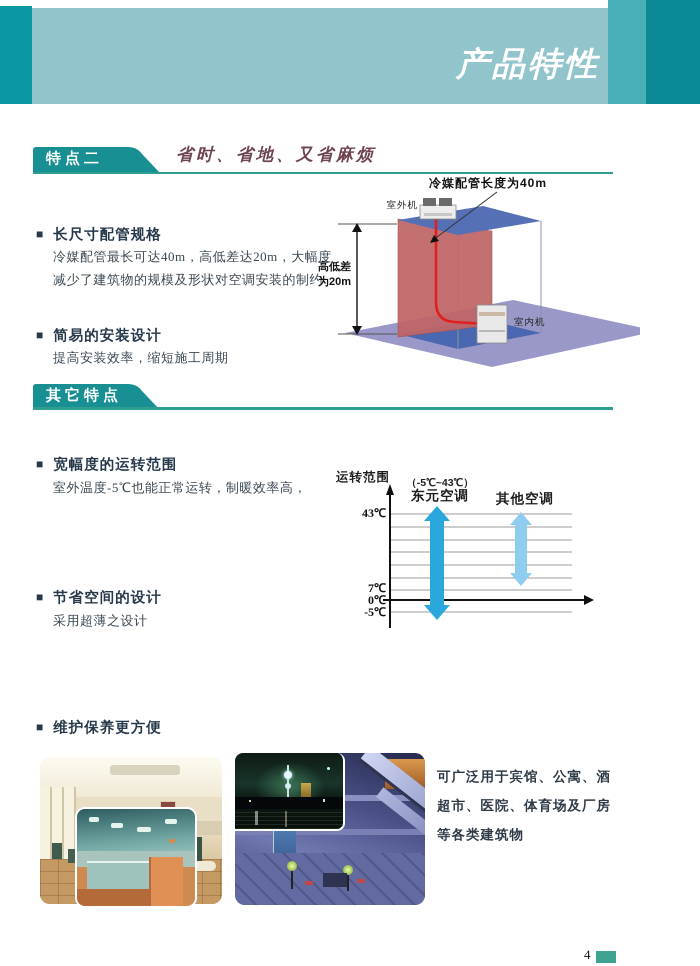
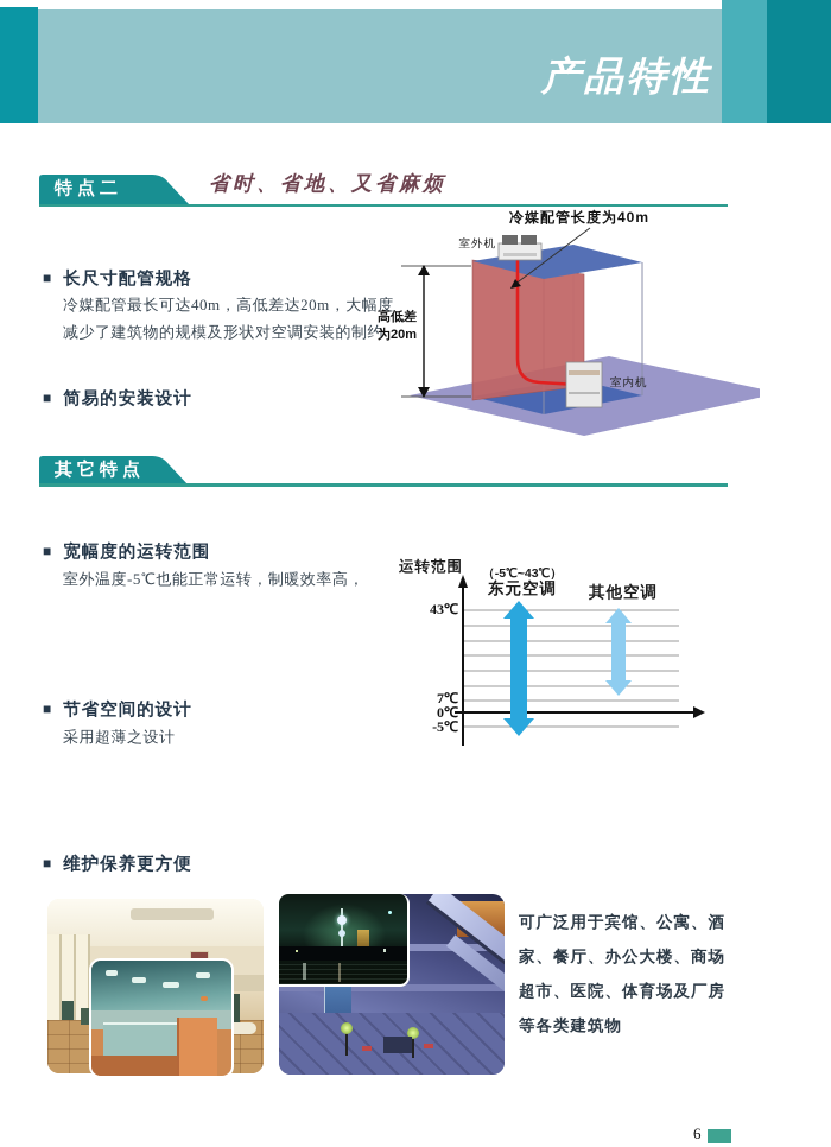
  产品特性
  特点二
  省时、省地、又省麻烦
  ■
  长尺寸配管规格
  冷媒配管最长可达40m，高低差达20m，大幅度
  减少了建筑物的规模及形状对空调安装的制约
  ■
  简易的安装设计
- 提高安装效率，缩短施工周期
  冷媒配管长度为40m
  室外机
  室内机
  高低差
  为20m
  其它特点
  ■
  宽幅度的运转范围
  室外温度-5℃也能正常运转，制暖效率高，
  ■
  节省空间的设计
  采用超薄之设计
  ■
  维护保养更方便
  运转范围
  （-5℃~43℃）
  东元空调
  其他空调
  43℃
  7℃
  0℃
  -5℃
  可广泛用于宾馆、公寓、酒
+ 家、餐厅、办公大楼、商场
  超市、医院、体育场及厂房
  等各类建筑物
- 4
+ 6
